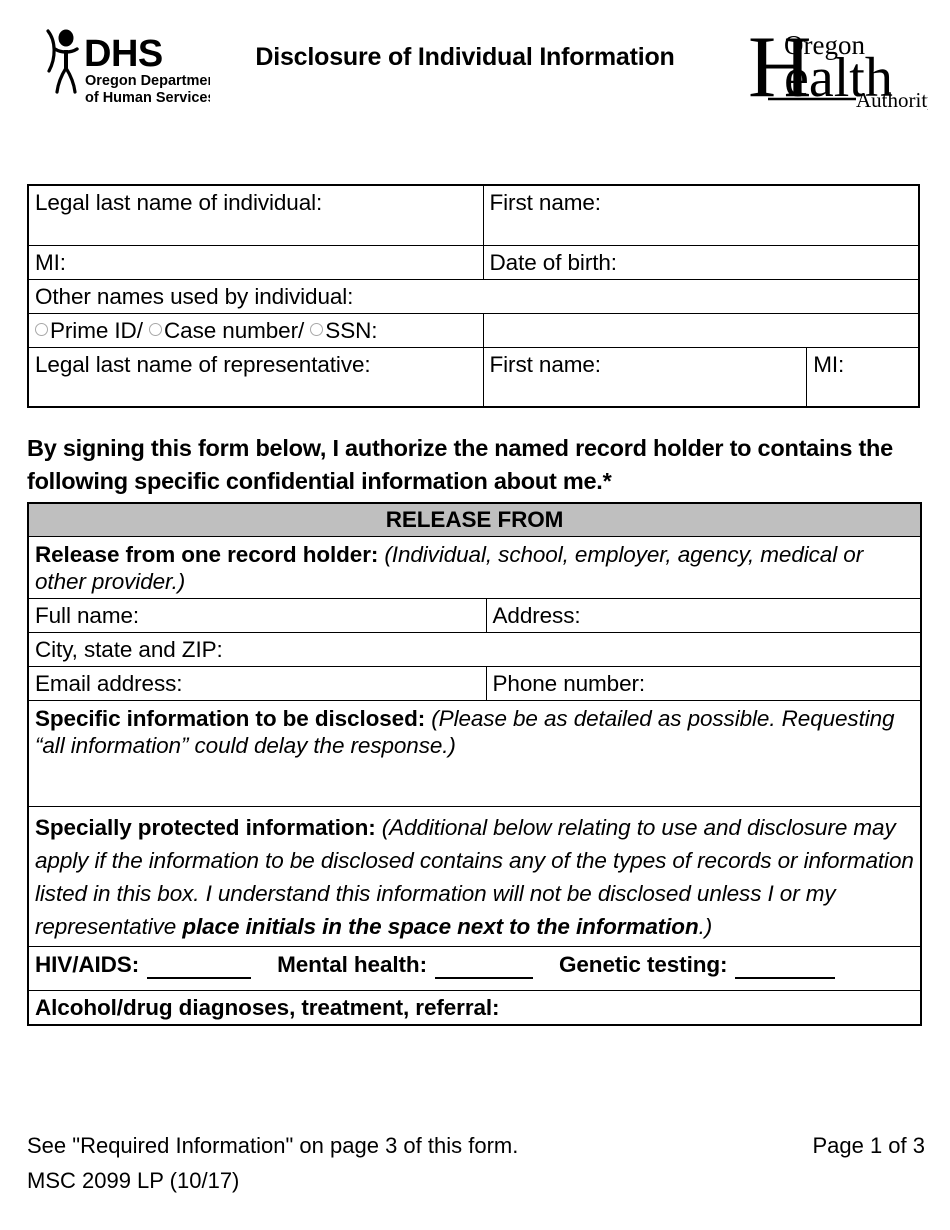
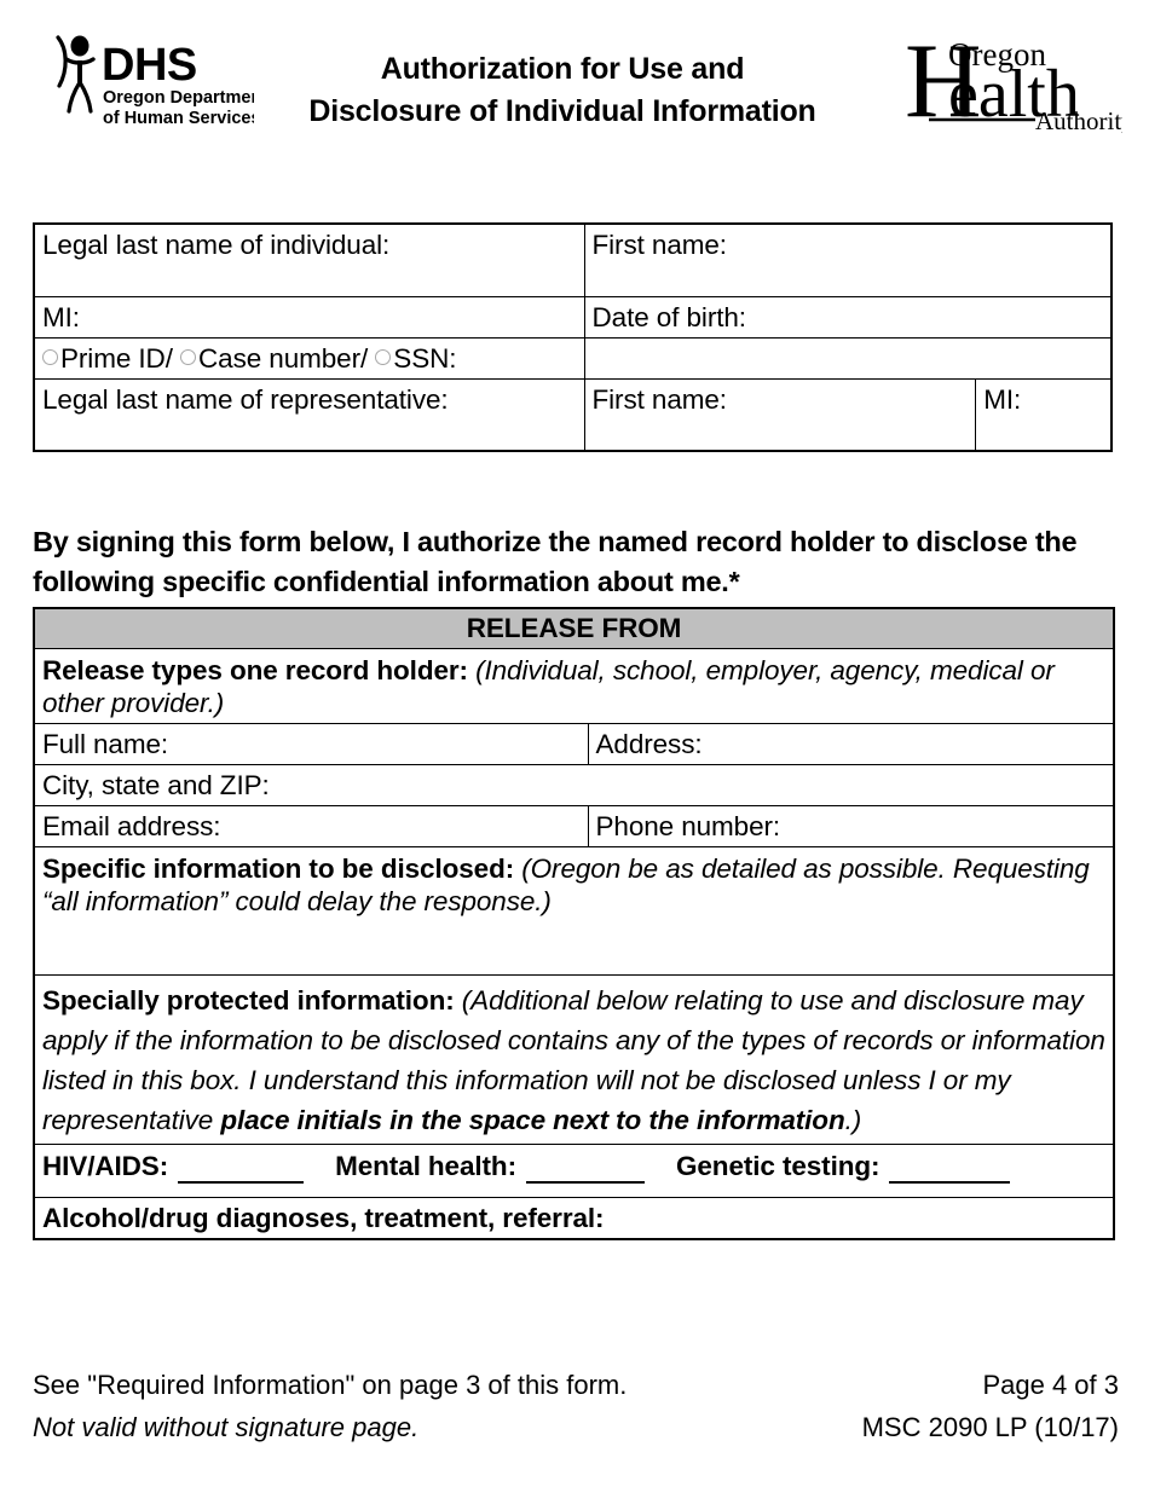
  DHS
  Oregon Departme
  of Human Service
+ Authorization for Use and
  Disclosure of Individual Information
  H
  Oregon
  ealth
  Authorit
  Legal last name of individual:	First name:
  MI:	Date of birth:
- Other names used by individual:
  Prime ID/ Case number/ SSN:
  Legal last name of representative:	First name:	MI:
- By signing this form below, I authorize the named record holder to contains the following specific confidential information about me.*
+ By signing this form below, I authorize the named record holder to disclose the following specific confidential information about me.*
  RELEASE FROM
- Release from one record holder: (Individual, school, employer, agency, medical or other provider.)
+ Release types one record holder: (Individual, school, employer, agency, medical or other provider.)
  Full name:	Address:
  City, state and ZIP:
  Email address:	Phone number:
- Specific information to be disclosed: (Please be as detailed as possible. Requesting “all information” could delay the response.)
+ Specific information to be disclosed: (Oregon be as detailed as possible. Requesting “all information” could delay the response.)
  Specially protected information: (Additional below relating to use and disclosure may apply if the information to be disclosed contains any of the types of records or information listed in this box. I understand this information will not be disclosed unless I or my representative place initials in the space next to the information.)
  HIV/AIDS: Mental health: Genetic testing:
  Alcohol/drug diagnoses, treatment, referral:
  See "Required Information" on page 3 of this form.
- Page 1 of 3
+ Page 4 of 3
+ Not valid without signature page.
- MSC 2099 LP (10/17)
+ MSC 2090 LP (10/17)
